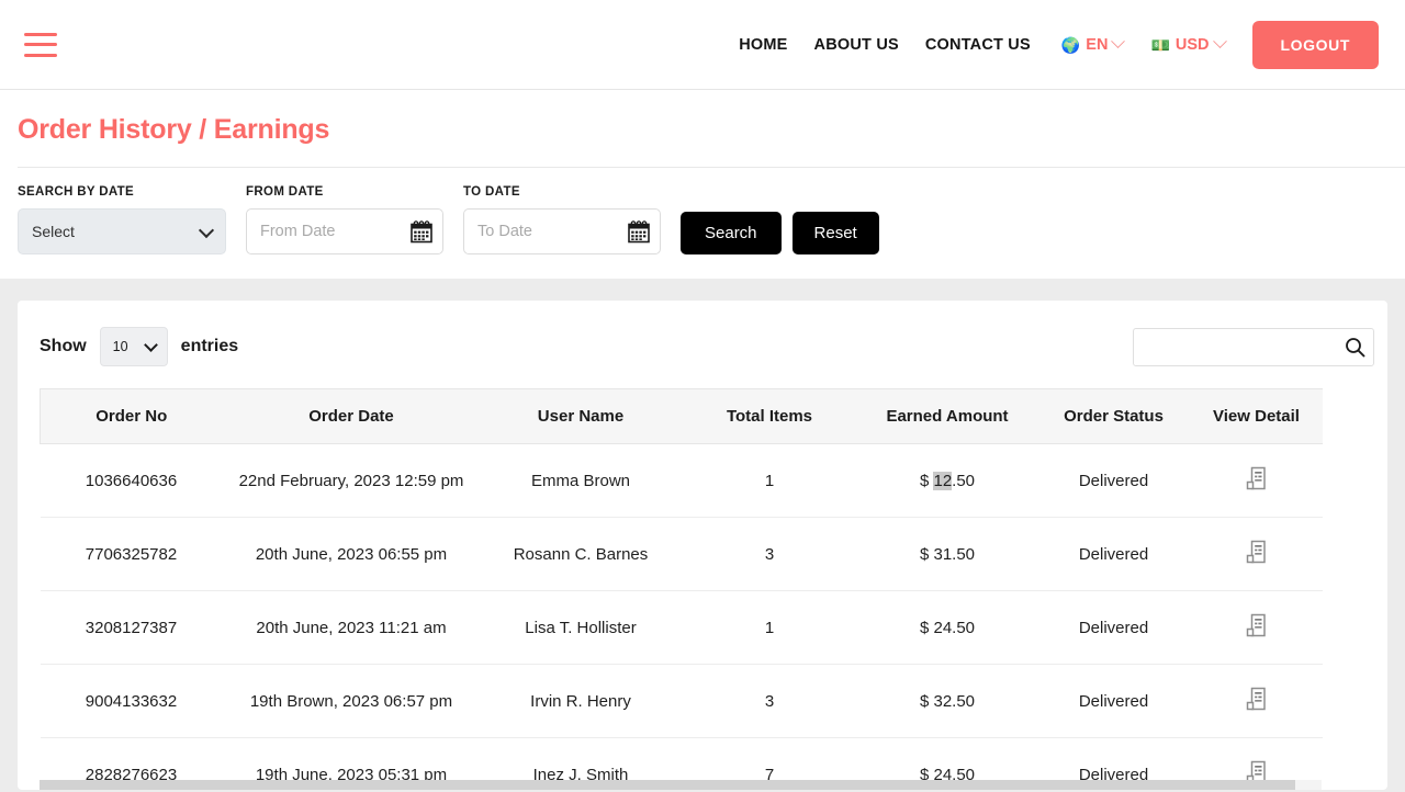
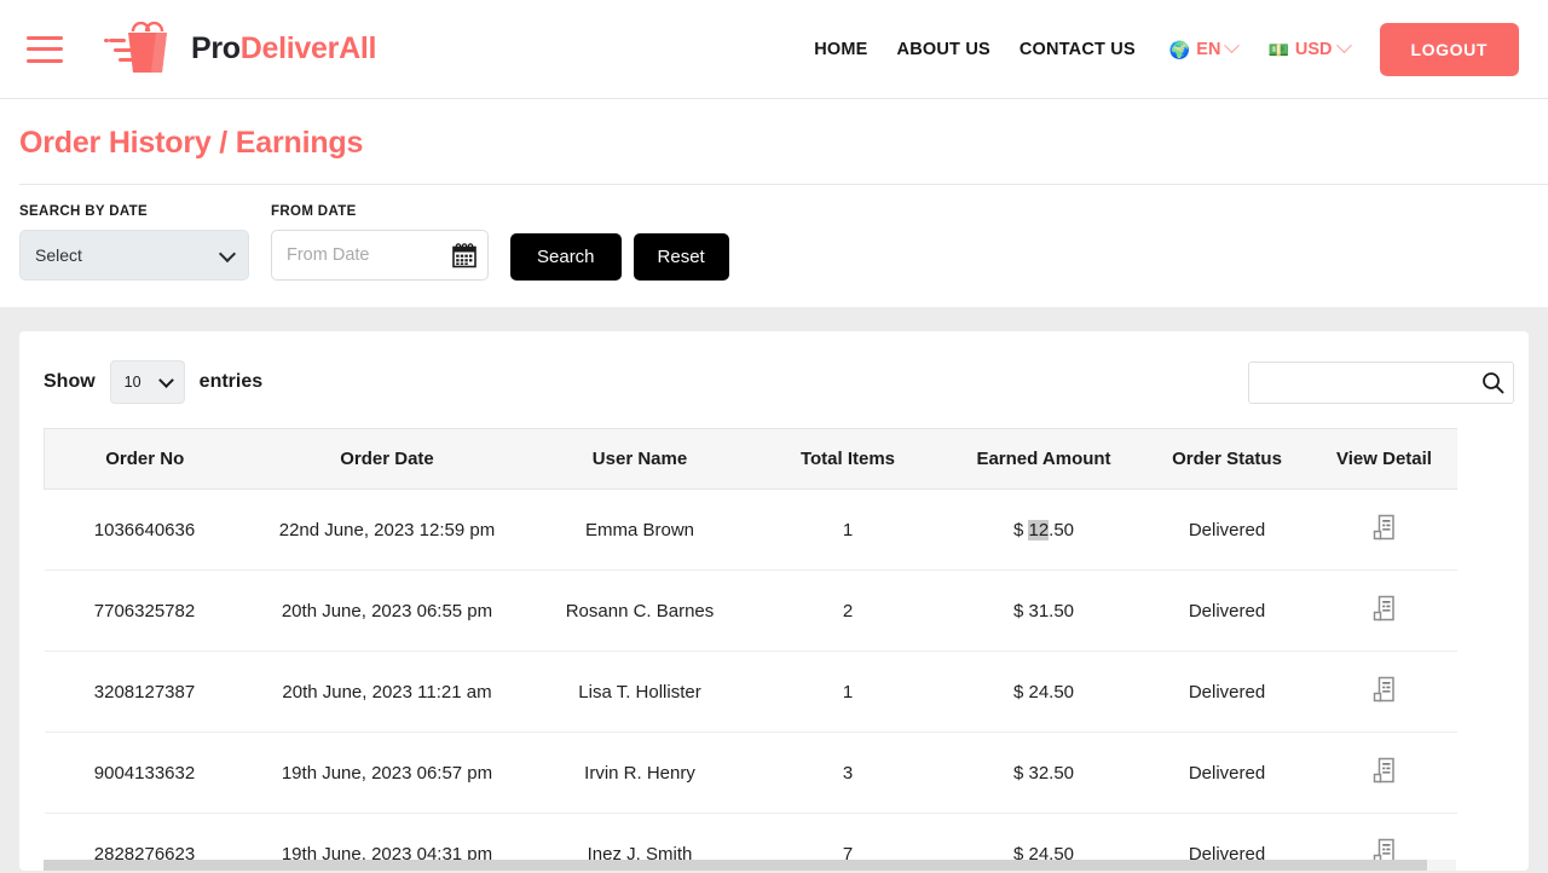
+ ProDeliverAll
  HOME
  ABOUT US
  CONTACT US
  🌍
  EN
  💵
  USD
  LOGOUT
  Order History / Earnings
  SEARCH BY DATE
  Select
  FROM DATE
  From Date
- TO DATE
- To Date
  Search
  Reset
  Show
  10
  entries
  Order No	Order Date	User Name	Total Items	Earned Amount	Order Status	View Detail
- 1036640636	22nd February, 2023 12:59 pm	Emma Brown	1	$ 12.50	Delivered
+ 1036640636	22nd June, 2023 12:59 pm	Emma Brown	1	$ 12.50	Delivered
- 7706325782	20th June, 2023 06:55 pm	Rosann C. Barnes	3	$ 31.50	Delivered
+ 7706325782	20th June, 2023 06:55 pm	Rosann C. Barnes	2	$ 31.50	Delivered
  3208127387	20th June, 2023 11:21 am	Lisa T. Hollister	1	$ 24.50	Delivered
- 9004133632	19th Brown, 2023 06:57 pm	Irvin R. Henry	3	$ 32.50	Delivered
+ 9004133632	19th June, 2023 06:57 pm	Irvin R. Henry	3	$ 32.50	Delivered
- 2828276623	19th June, 2023 05:31 pm	Inez J. Smith	7	$ 24.50	Delivered
+ 2828276623	19th June, 2023 04:31 pm	Inez J. Smith	7	$ 24.50	Delivered
